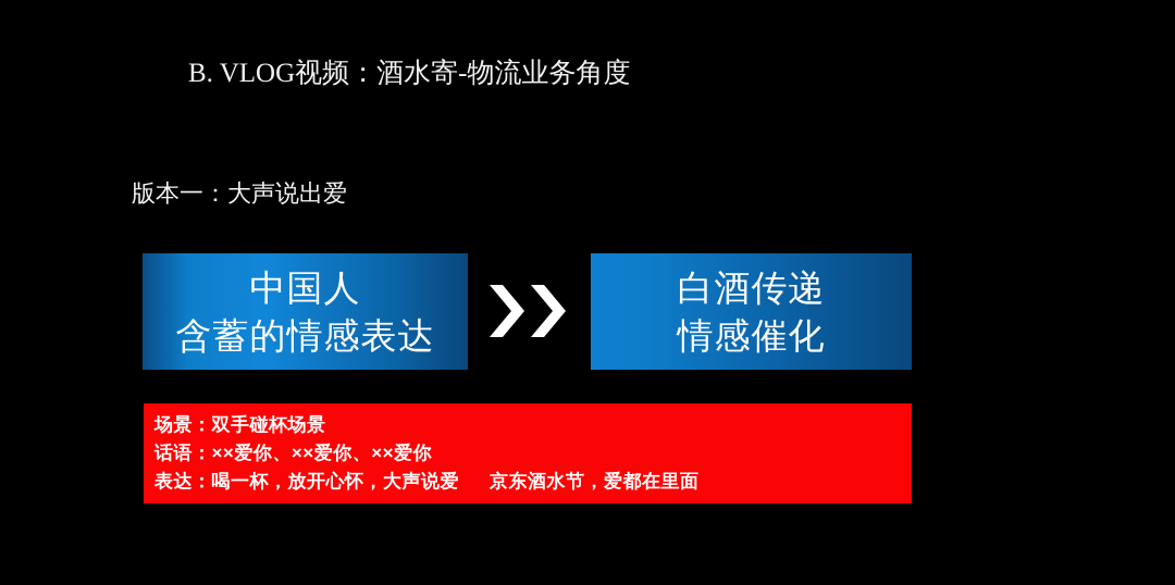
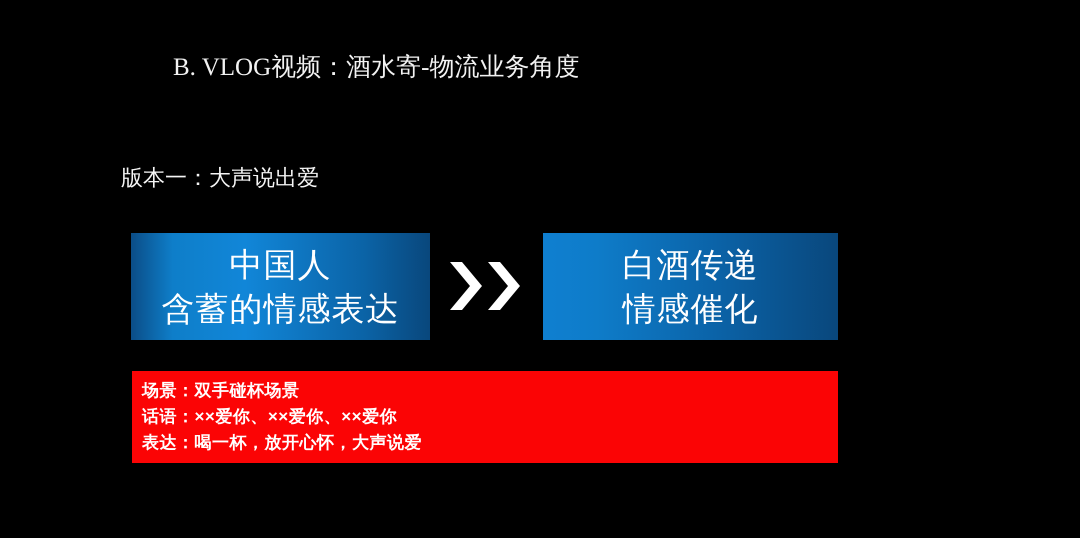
  B. VLOG视频：酒水寄-物流业务角度
  版本一：大声说出爱
  中国人
  含蓄的情感表达
  白酒传递
  情感催化
  场景：双手碰杯场景
  话语：××爱你、××爱你、××爱你
  表达：喝一杯，放开心怀，大声说爱
- 京东酒水节，爱都在里面
